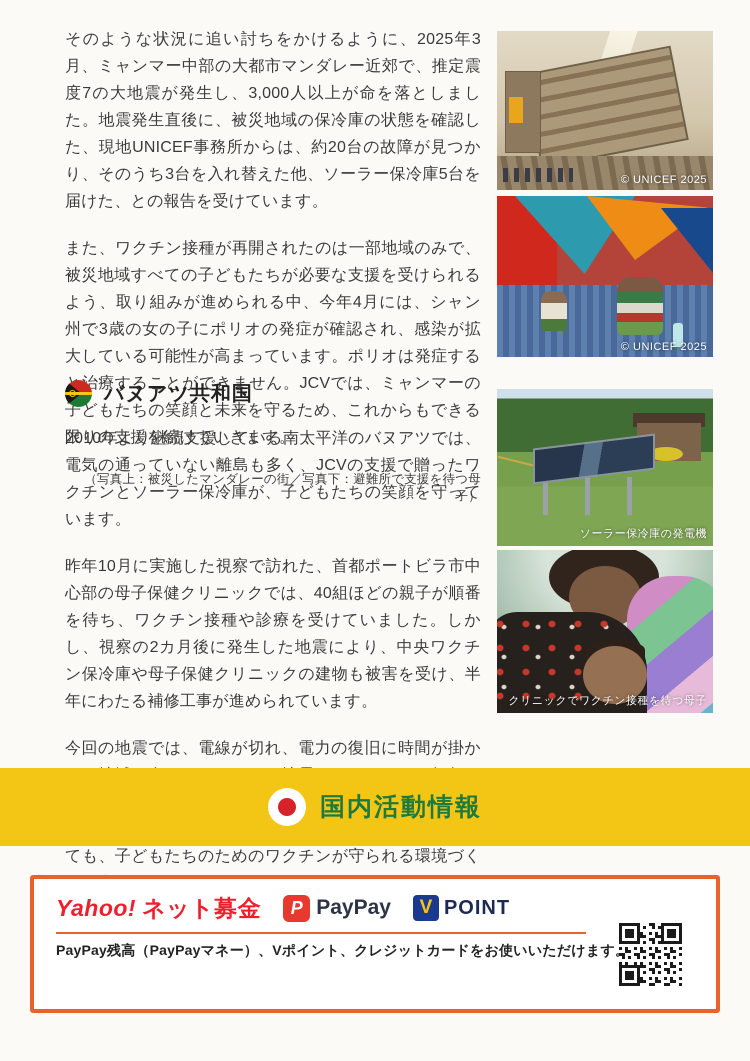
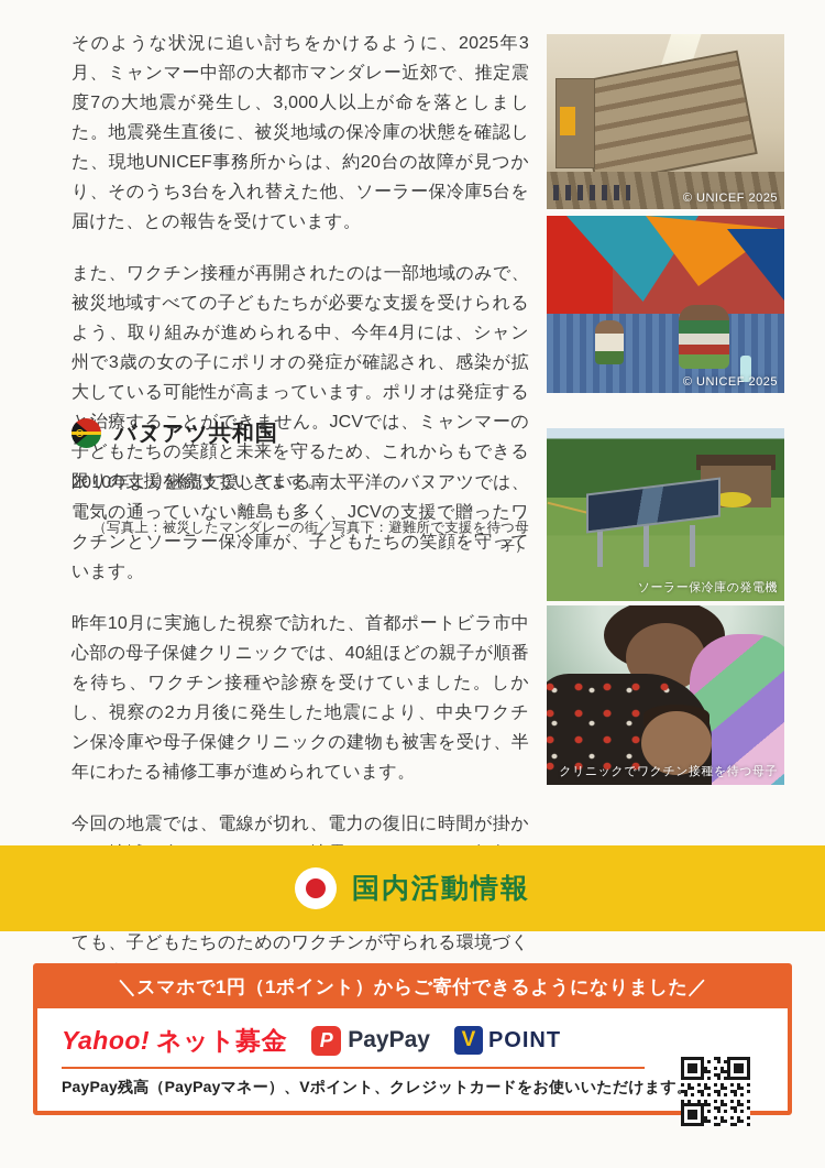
  そのような状況に追い討ちをかけるように、2025年3月、ミャンマー中部の大都市マンダレー近郊で、推定震度7の大地震が発生し、3,000人以上が命を落としました。地震発生直後に、被災地域の保冷庫の状態を確認した、現地UNICEF事務所からは、約20台の故障が見つかり、そのうち3台を入れ替えた他、ソーラー保冷庫5台を届けた、との報告を受けています。
  また、ワクチン接種が再開されたのは一部地域のみで、被災地域すべての子どもたちが必要な支援を受けられるよう、取り組みが進められる中、今年4月には、シャン州で3歳の女の子にポリオの発症が確認され、感染が拡大している可能性が高まっています。ポリオは発症する治療することができません。JCVでは、ミャンマーの子どもたちの笑顔と未来を守るため、これからもできる限りの支援を続けていきます。
  （写真上：被災したマンダレーの街／写真下：避難所で支援を待つ母子）
  © UNICEF 2025
  © UNICEF 2025
  バヌアツ共和国
  2010年より継続支援している南太平洋のバヌアツでは、電気の通っていない離島も多く、JCVの支援で贈ったワクチンとソーラー保冷庫が、子どもたちの笑顔を守っています。
  昨年10月に実施した視察で訪れた、首都ポートビラ市中心部の母子保健クリニックでは、40組ほどの親子が順番を待ち、ワクチン接種や診療を受けていました。しかし、視察の2カ月後に発生した地震により、中央ワクチン保冷庫や母子保健クリニックの建物も被害を受け、半年にわたる補修工事が進められています。
  ソーラー保冷庫の発電機
  クリニックでワクチン接種を待つ母子
  国内活動情報
+ ＼スマホで1円（1ポイント）からご寄付できるようになりました／
  Yahoo! ネット募金
  P
  PayPay
  V
  POINT
  PayPay残高（PayPayマネー）、Vポイント、クレジットカードをお使いいただけます
